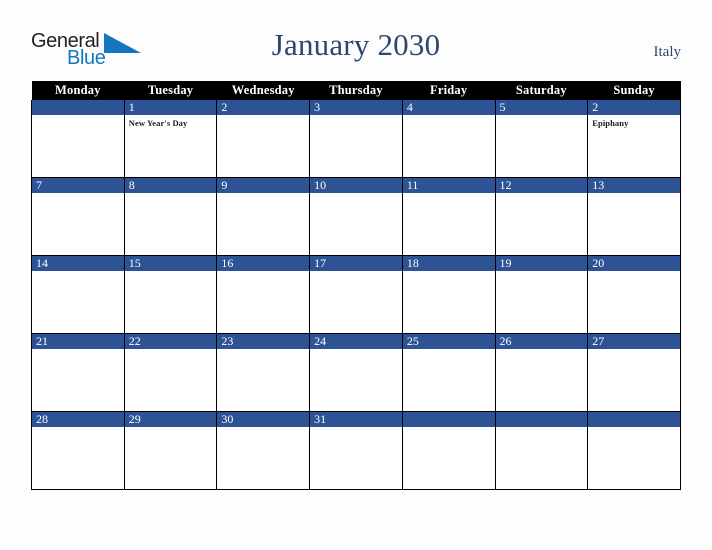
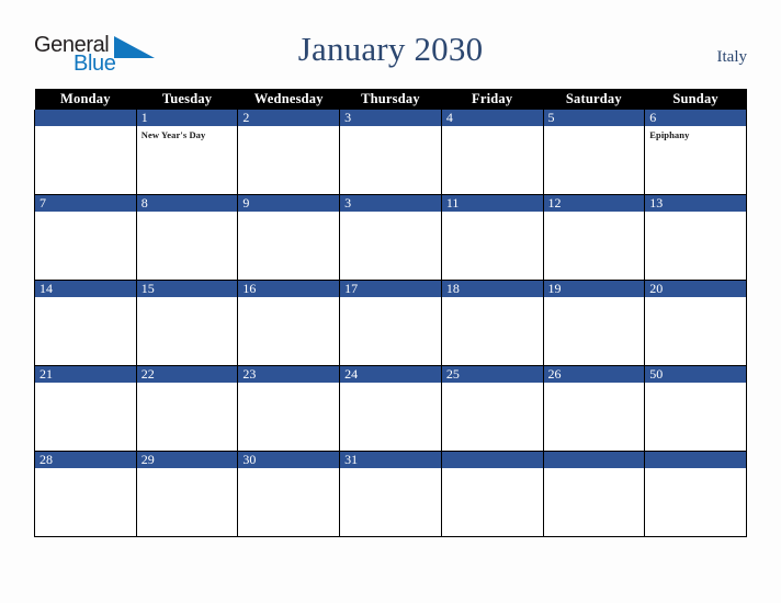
  General
  Blue
  January 2030
  Italy
  Monday	Tuesday	Wednesday	Thursday	Friday	Saturday	Sunday
- 	1New Year's Day	2	3	4	5	2Epiphany
+ 	1New Year's Day	2	3	4	5	6Epiphany
- 7	8	9	10	11	12	13
+ 7	8	9	3	11	12	13
  14	15	16	17	18	19	20
- 21	22	23	24	25	26	27
+ 21	22	23	24	25	26	50
  28	29	30	31
